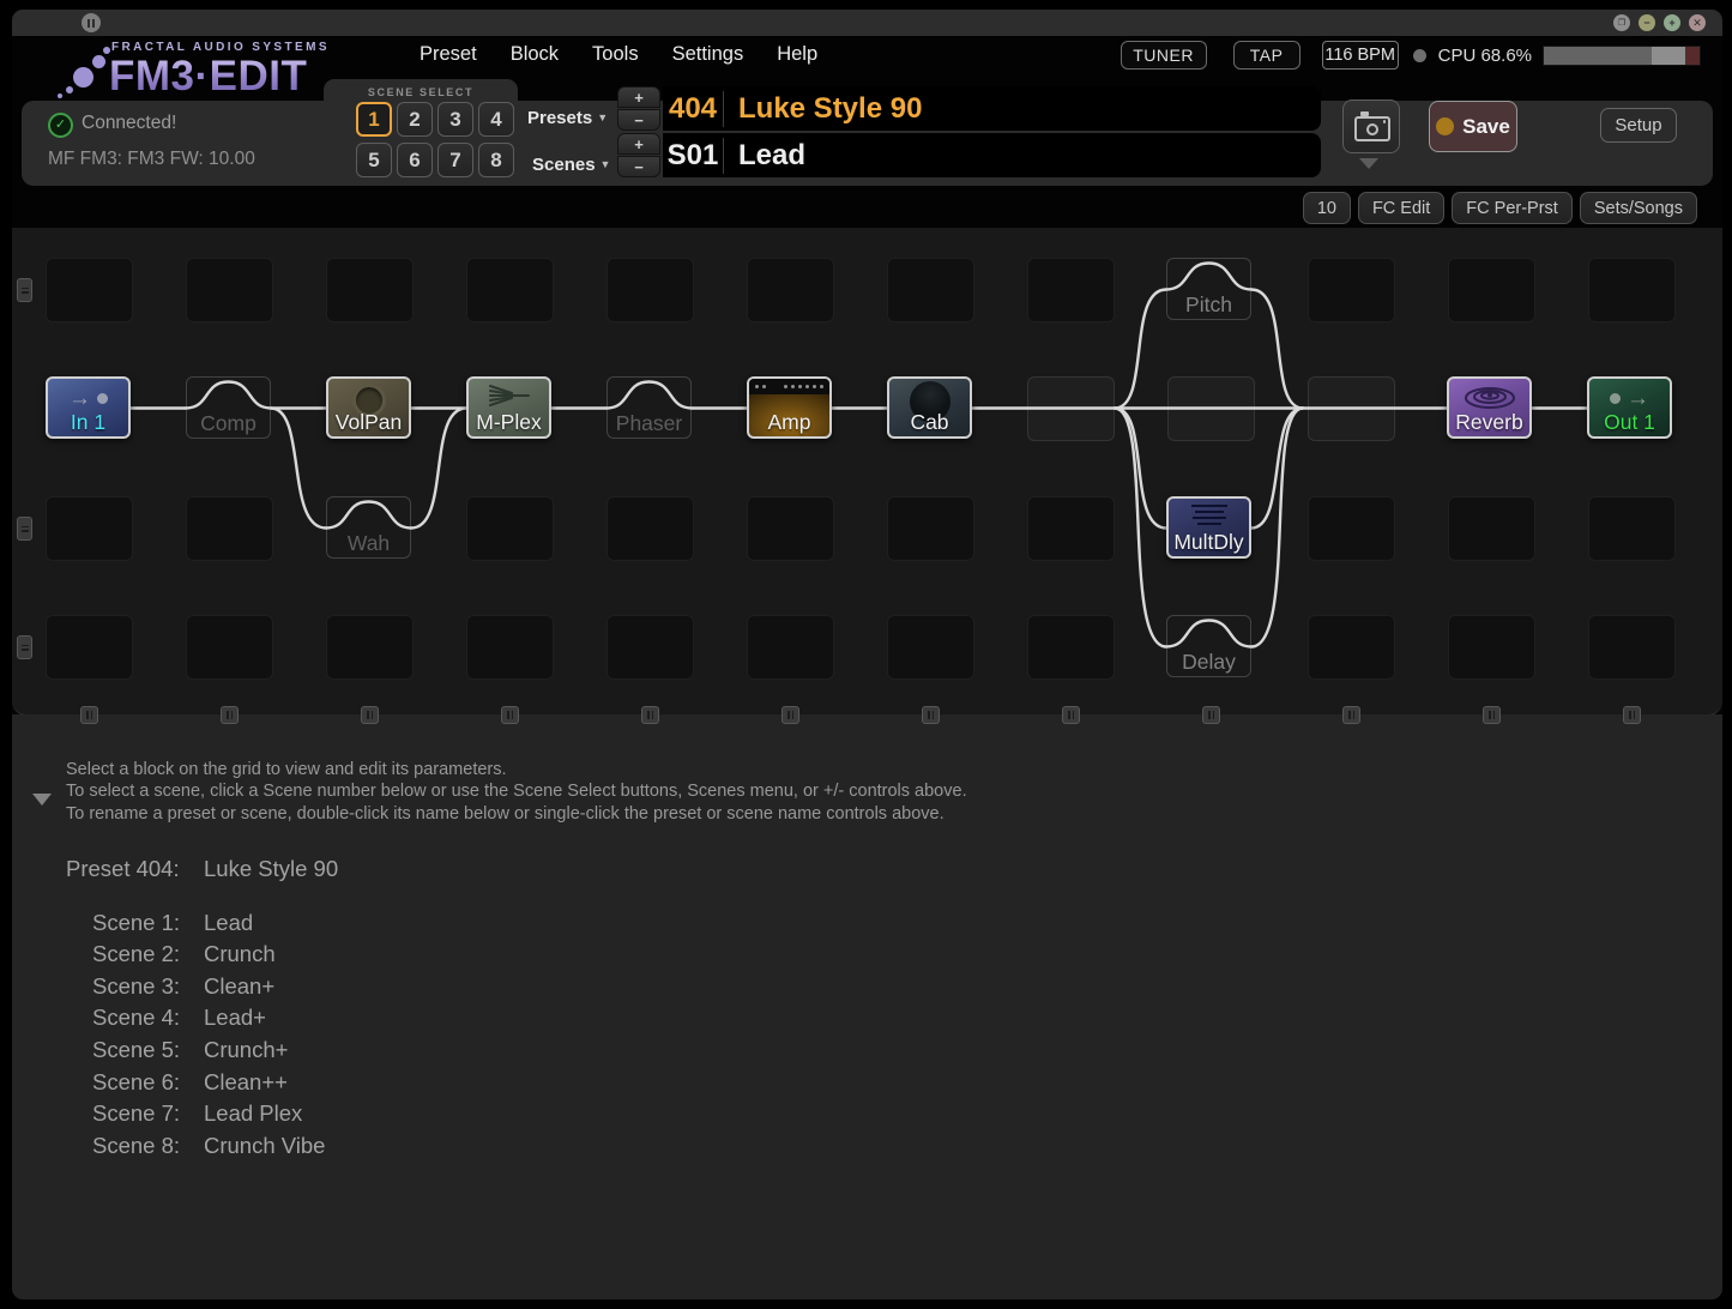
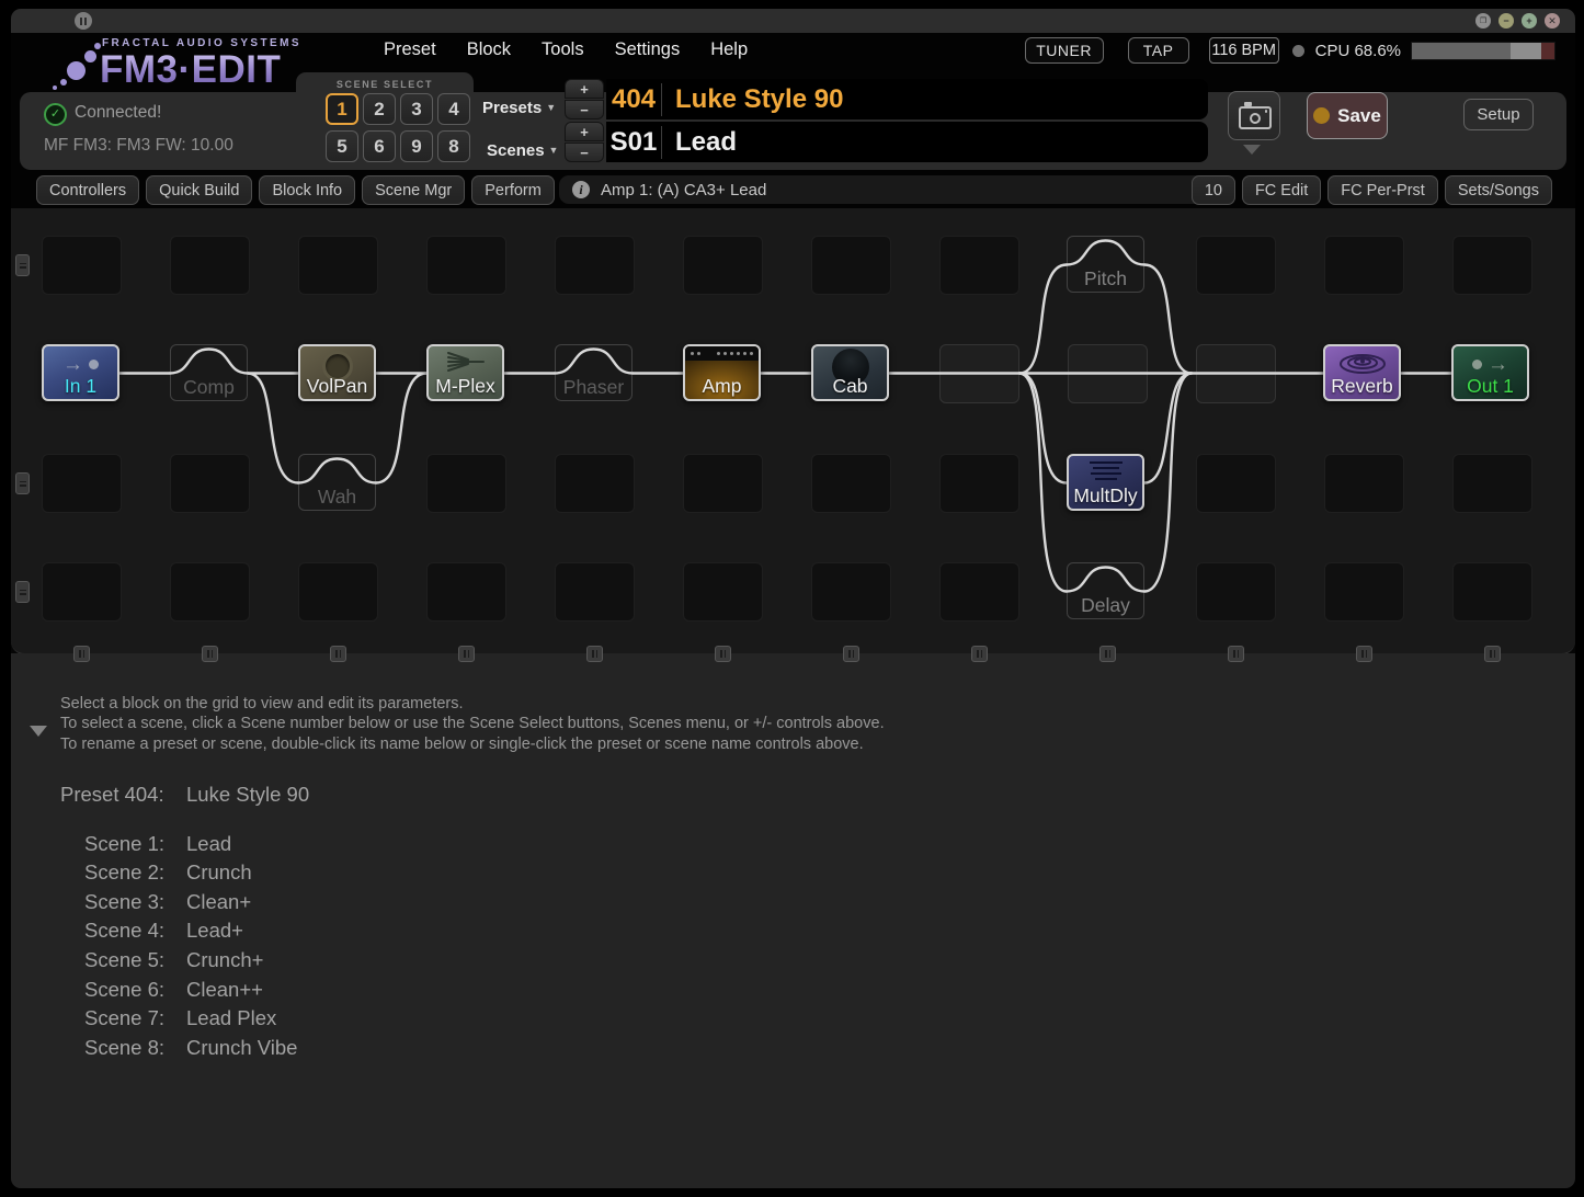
  −
  +
  ✕
  FRACTAL AUDIO SYSTEMS
  FM3·EDIT
  Preset
  Block
  Tools
  Settings
  Help
  TUNER
  TAP
  116 BPM
  CPU 68.6%
  SCENE SELECT
  ✓
  Connected!
  MF FM3: FM3 FW: 10.00
  1
  2
  3
  4
  5
  6
- 7
+ 9
  8
  Presets ▼
  Scenes ▼
  +
  −
  404
  Luke Style 90
  +
  −
  S01
  Lead
  Save
  Setup
+ Controllers
+ Quick Build
+ Block Info
+ Scene Mgr
+ Perform
+ i
+ Amp 1: (A) CA3+ Lead
  10
  FC Edit
  FC Per-Prst
  Sets/Songs
  Comp
  Wah
  Phaser
  Pitch
  Delay
  →
  In 1
  VolPan
  M-Plex
  Amp
  Cab
  MultDly
  Reverb
  →
  Out 1
  Select a block on the grid to view and edit its parameters.
  To select a scene, click a Scene number below or use the Scene Select buttons, Scenes menu, or +/- controls above.
  To rename a preset or scene, double-click its name below or single-click the preset or scene name controls above.
  Preset 404:
  Luke Style 90
  Scene 1:
  Lead
  Scene 2:
  Crunch
  Scene 3:
  Clean+
  Scene 4:
  Lead+
  Scene 5:
  Crunch+
  Scene 6:
  Clean++
  Scene 7:
  Lead Plex
  Scene 8:
  Crunch Vibe
